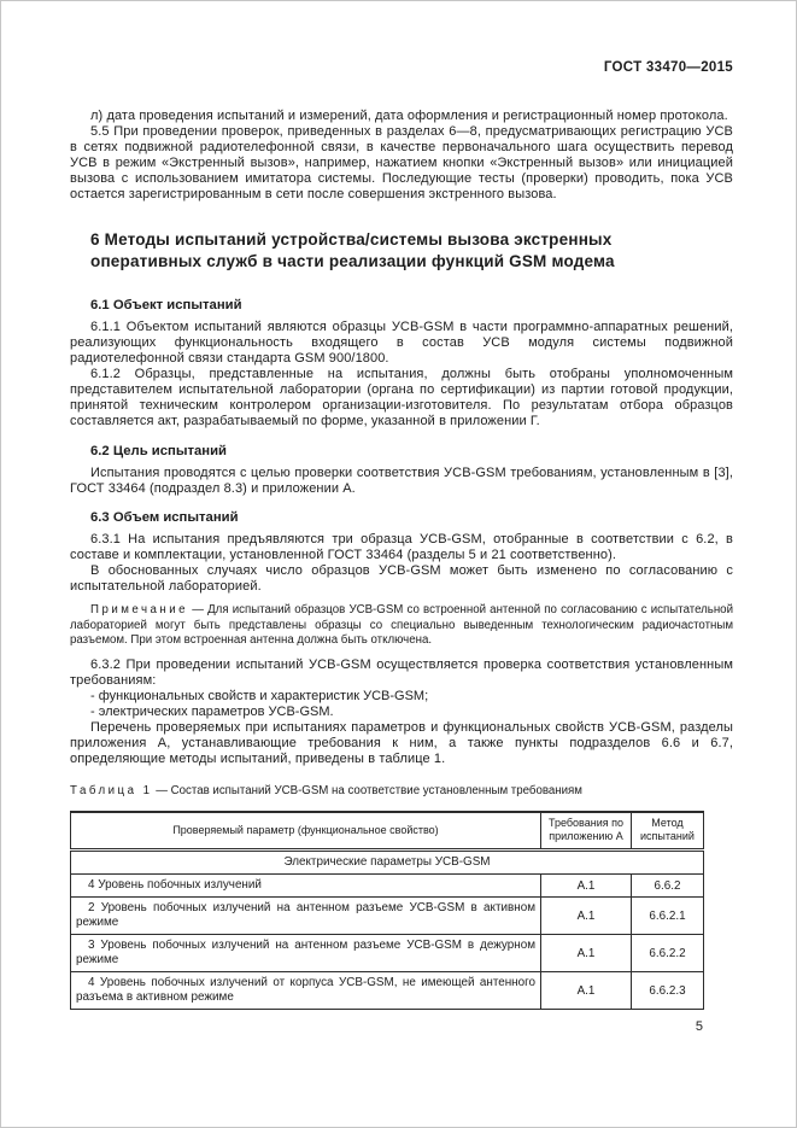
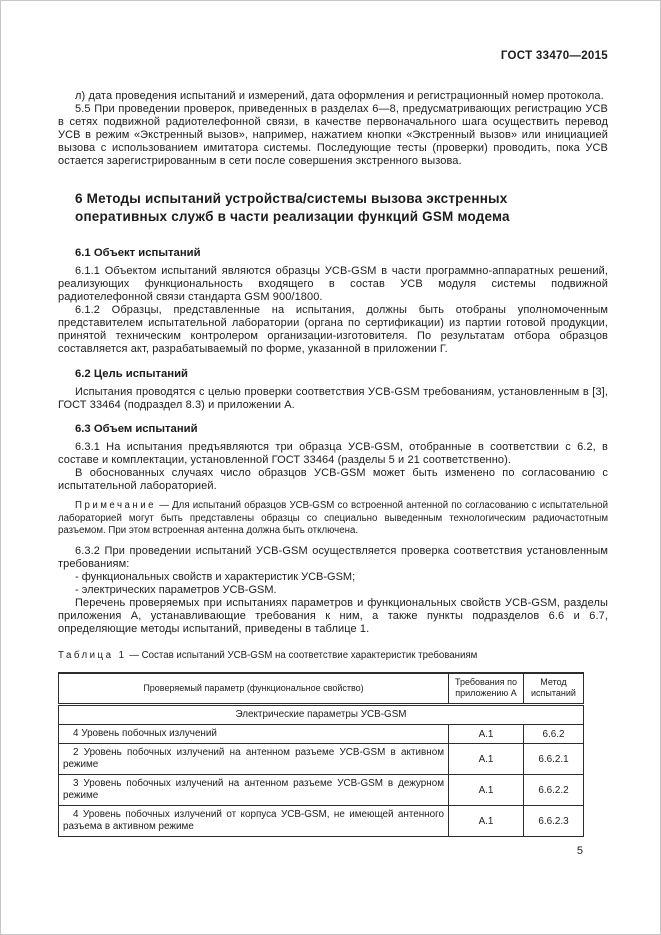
  ГОСТ 33470—2015
  л) дата проведения испытаний и измерений, дата оформления и регистрационный номер протокола.
  5.5 При проведении проверок, приведенных в разделах 6—8, предусматривающих регистрацию УСВ в сетях подвижной радиотелефонной связи, в качестве первоначального шага осуществить перевод УСВ в режим «Экстренный вызов», например, нажатием кнопки «Экстренный вызов» или инициацией вызова с использованием имитатора системы. Последующие тесты (проверки) проводить, пока УСВ остается зарегистрированным в сети после совершения экстренного вызова.
  6 Методы испытаний устройства/системы вызова экстренных оперативных служб в части реализации функций GSM модема
  6.1 Объект испытаний
  6.1.1 Объектом испытаний являются образцы УСВ-GSM в части программно-аппаратных решений, реализующих функциональность входящего в состав УСВ модуля системы подвижной радиотелефонной связи стандарта GSM 900/1800.
  6.1.2 Образцы, представленные на испытания, должны быть отобраны уполномоченным представителем испытательной лаборатории (органа по сертификации) из партии готовой продукции, принятой техническим контролером организации-изготовителя. По результатам отбора образцов составляется акт, разрабатываемый по форме, указанной в приложении Г.
  6.2 Цель испытаний
  Испытания проводятся с целью проверки соответствия УСВ-GSM требованиям, установленным в [3], ГОСТ 33464 (подраздел 8.3) и приложении А.
  6.3 Объем испытаний
  6.3.1 На испытания предъявляются три образца УСВ-GSM, отобранные в соответствии с 6.2, в составе и комплектации, установленной ГОСТ 33464 (разделы 5 и 21 соответственно).
  В обоснованных случаях число образцов УСВ-GSM может быть изменено по согласованию с испытательной лабораторией.
  Примечание — Для испытаний образцов УСВ-GSM со встроенной антенной по согласованию с испытательной лабораторией могут быть представлены образцы со специально выведенным технологическим радиочастотным разъемом. При этом встроенная антенна должна быть отключена.
  6.3.2 При проведении испытаний УСВ-GSM осуществляется проверка соответствия установленным требованиям:
  - функциональных свойств и характеристик УСВ-GSM;
  - электрических параметров УСВ-GSM.
  Перечень проверяемых при испытаниях параметров и функциональных свойств УСВ-GSM, разделы приложения А, устанавливающие требования к ним, а также пункты подразделов 6.6 и 6.7, определяющие методы испытаний, приведены в таблице 1.
- Таблица 1 — Состав испытаний УСВ-GSM на соответствие установленным требованиям
+ Таблица 1 — Состав испытаний УСВ-GSM на соответствие характеристик требованиям
  Проверяемый параметр (функциональное свойство)	Требования по приложению А	Метод испытаний
  Электрические параметры УСВ-GSM
  4 Уровень побочных излучений	А.1	6.6.2
  2 Уровень побочных излучений на антенном разъеме УСВ-GSM в активном режиме	А.1	6.6.2.1
  3 Уровень побочных излучений на антенном разъеме УСВ-GSM в дежурном режиме	А.1	6.6.2.2
  4 Уровень побочных излучений от корпуса УСВ-GSM, не имеющей антенного разъема в активном режиме	А.1	6.6.2.3
  5
